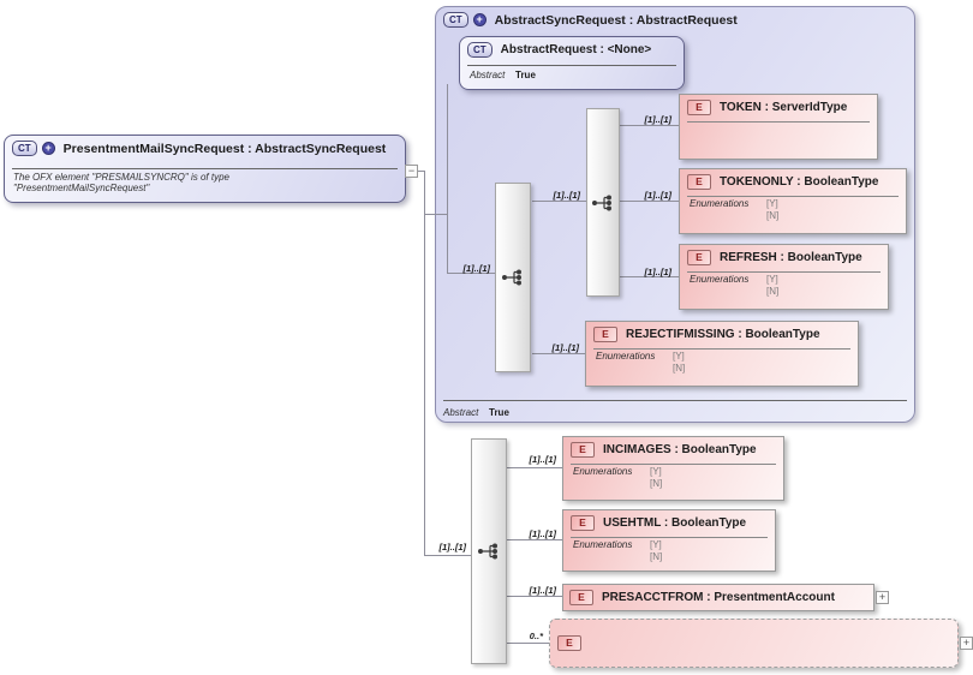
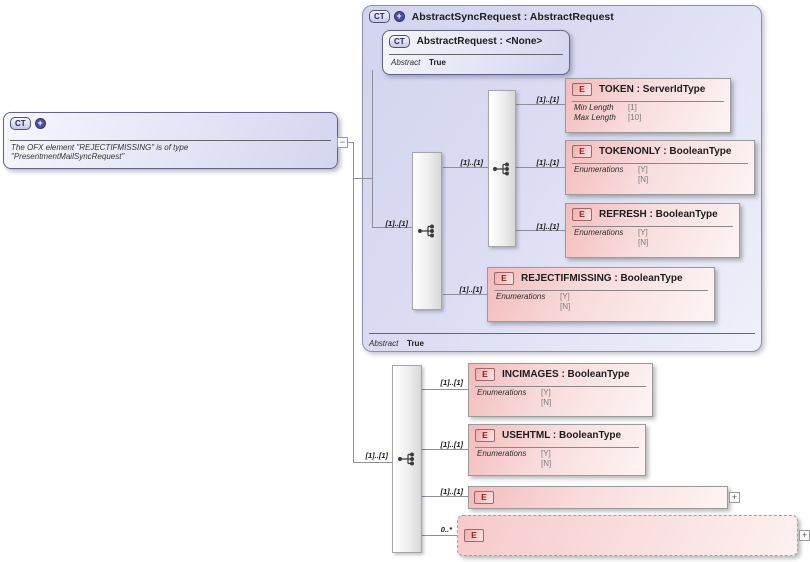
  CT
  AbstractSyncRequest : AbstractRequest
  Abstract
  True
  CT
- PresentmentMailSyncRequest : AbstractSyncRequest
- The OFX element "PRESMAILSYNCRQ" is of type "PresentmentMailSyncRequest"
+ The OFX element "REJECTIFMISSING" is of type "PresentmentMailSyncRequest"
  −
  CT
  AbstractRequest : <None>
  Abstract
  True
  E
  TOKEN : ServerIdType
+ Min Length
+ [1]
+ Max Length
+ [10]
  E
  TOKENONLY : BooleanType
  Enumerations
  [Y]
  [N]
  E
  REFRESH : BooleanType
  Enumerations
  [Y]
  [N]
  E
  REJECTIFMISSING : BooleanType
  Enumerations
  [Y]
  [N]
  E
  INCIMAGES : BooleanType
  Enumerations
  [Y]
  [N]
  E
  USEHTML : BooleanType
  Enumerations
  [Y]
  [N]
  E
- PRESACCTFROM : PresentmentAccount
  +
  E
  +
  [1]..[1]
  [1]..[1]
  [1]..[1]
  [1]..[1]
  [1]..[1]
  [1]..[1]
  [1]..[1]
  [1]..[1]
  [1]..[1]
  [1]..[1]
  0..*
